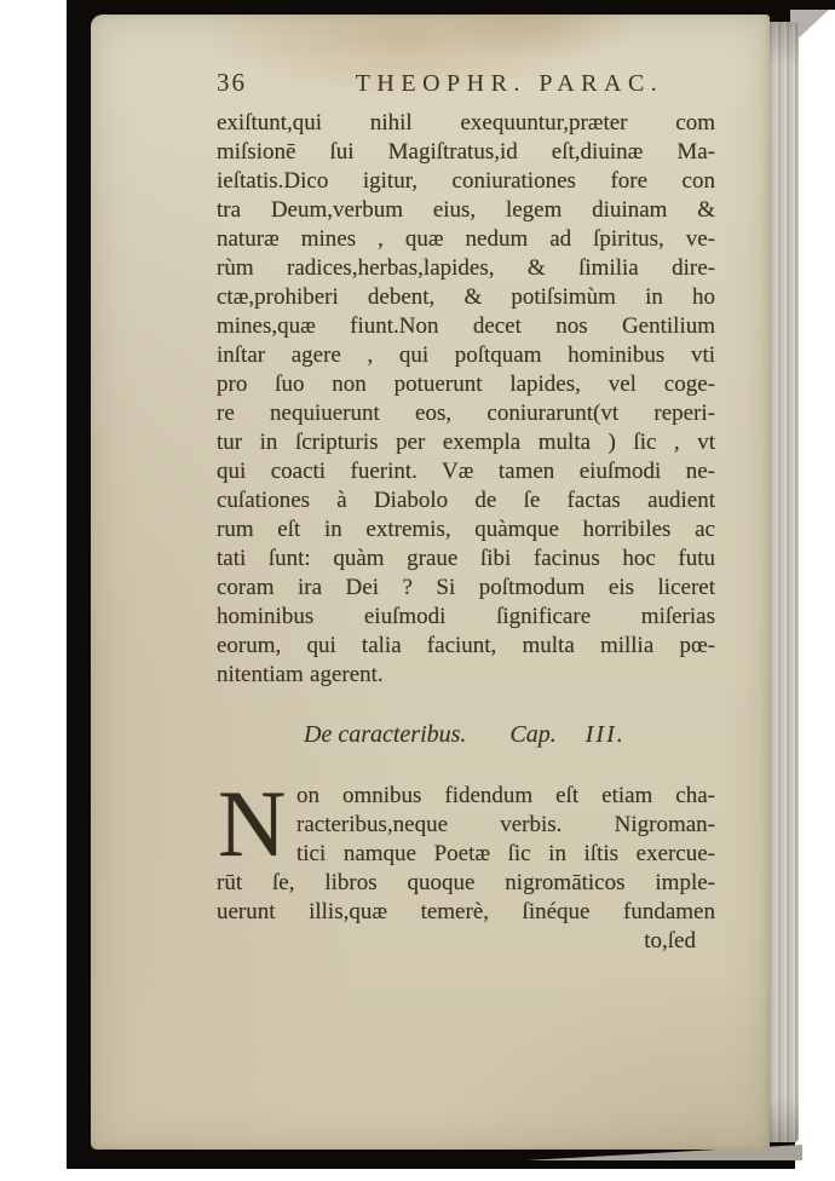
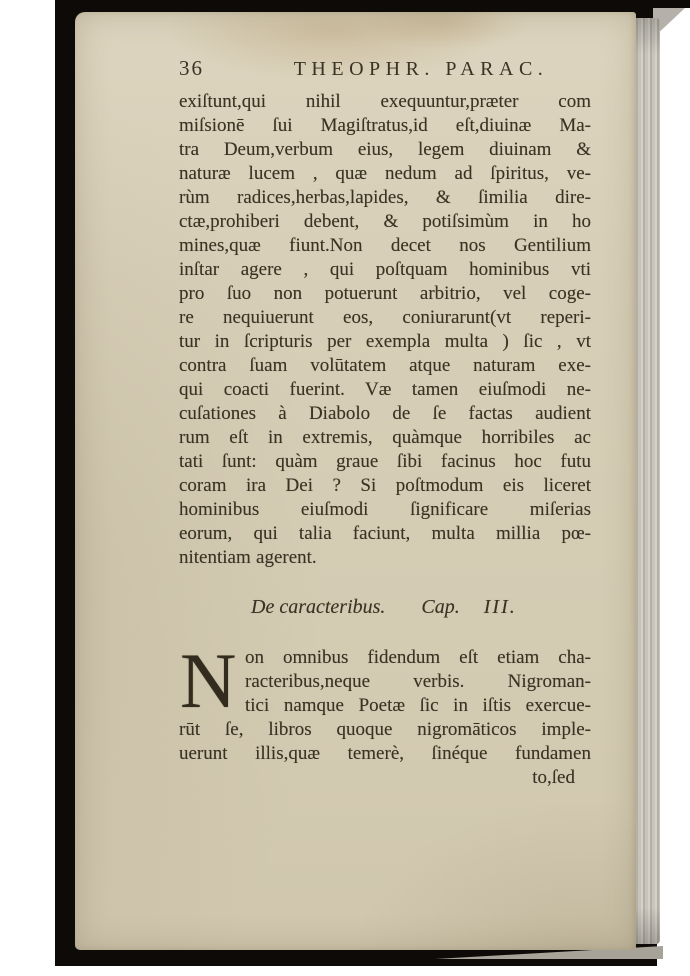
  36
  THEOPHR. PARAC.
  exiſtunt,qui nihil exequuntur,præter com
  miſsionē ſui Magiſtratus,id eſt,diuinæ Ma-
- ieſtatis.Dico igitur, coniurationes fore con
  tra Deum,verbum eius, legem diuinam &
- naturæ mines , quæ nedum ad ſpiritus, ve-
+ naturæ lucem , quæ nedum ad ſpiritus, ve-
  rùm radices,herbas,lapides, & ſimilia dire-
  ctæ,prohiberi debent, & potiſsimùm in ho
  mines,quæ fiunt.Non decet nos Gentilium
  inſtar agere , qui poſtquam hominibus vti
- pro ſuo non potuerunt lapides, vel coge-
+ pro ſuo non potuerunt arbitrio, vel coge-
  re nequiuerunt eos, coniurarunt(vt reperi-
  tur in ſcripturis per exempla multa ) ſic , vt
+ contra ſuam volūtatem atque naturam exe-
  qui coacti fuerint. Væ tamen eiuſmodi ne-
  cuſationes à Diabolo de ſe factas audient
  rum eſt in extremis, quàmque horribiles ac
  tati ſunt: quàm graue ſibi facinus hoc futu
  coram ira Dei ? Si poſtmodum eis liceret
  hominibus eiuſmodi ſignificare miſerias
  eorum, qui talia faciunt, multa millia pœ-
  nitentiam agerent.
  De caracteribus.
  Cap.
  III.
  N
  on omnibus fidendum eſt etiam cha-
  racteribus,neque verbis. Nigroman-
  tici namque Poetæ ſic in iſtis exercue-
  rūt ſe, libros quoque nigromāticos imple-
  uerunt illis,quæ temerè, ſinéque fundamen
  to,ſed
